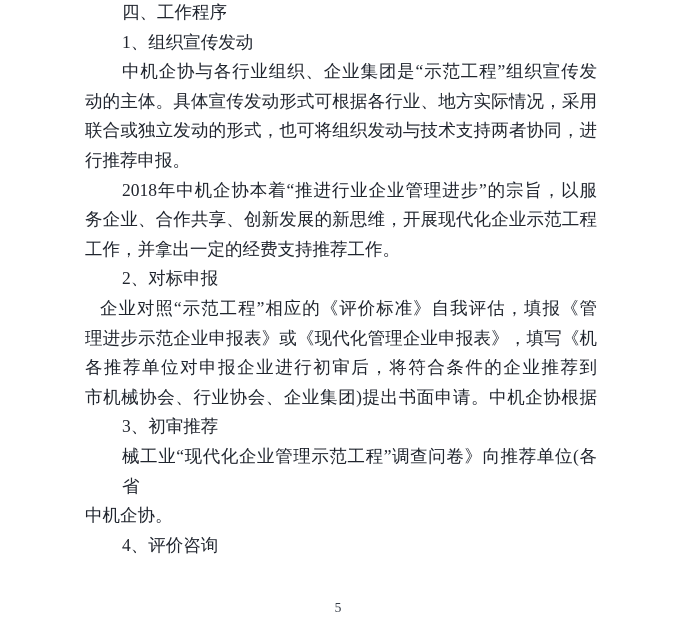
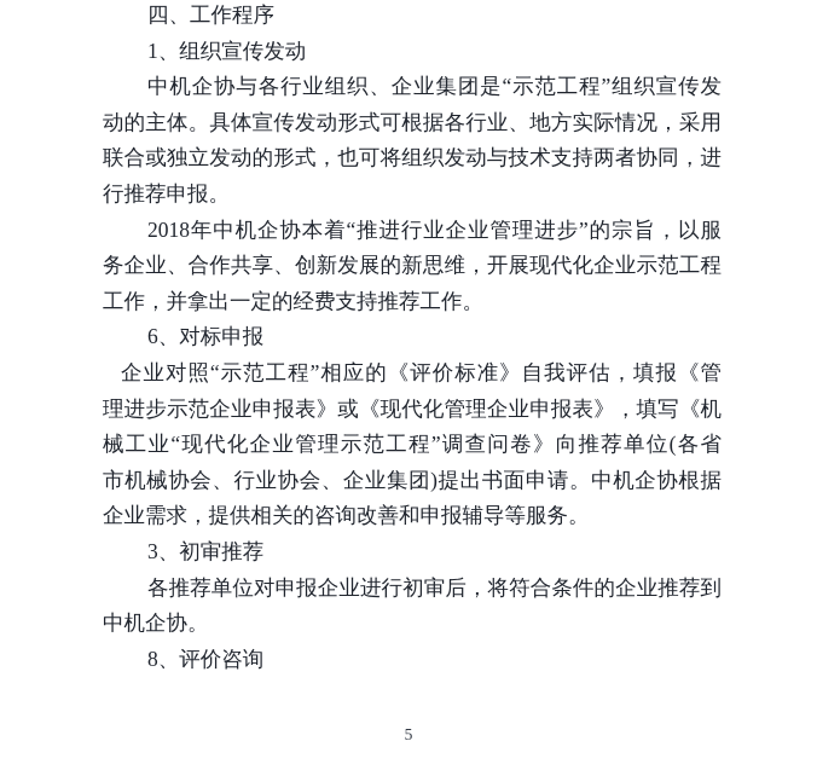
  四、工作程序
  1、组织宣传发动
  中机企协与各行业组织、企业集团是“示范工程”组织宣传发
  动的主体。具体宣传发动形式可根据各行业、地方实际情况，采用
  联合或独立发动的形式，也可将组织发动与技术支持两者协同，进
  行推荐申报。
  2018年中机企协本着“推进行业企业管理进步”的宗旨，以服
  务企业、合作共享、创新发展的新思维，开展现代化企业示范工程
  工作，并拿出一定的经费支持推荐工作。
- 2、对标申报
+ 6、对标申报
  企业对照“示范工程”相应的《评价标准》自我评估，填报《管
  理进步示范企业申报表》或《现代化管理企业申报表》，填写《机
- 各推荐单位对申报企业进行初审后，将符合条件的企业推荐到
+ 械工业“现代化企业管理示范工程”调查问卷》向推荐单位(各省
  市机械协会、行业协会、企业集团)提出书面申请。中机企协根据
+ 企业需求，提供相关的咨询改善和申报辅导等服务。
  3、初审推荐
- 械工业“现代化企业管理示范工程”调查问卷》向推荐单位(各省
+ 各推荐单位对申报企业进行初审后，将符合条件的企业推荐到
  中机企协。
- 4、评价咨询
+ 8、评价咨询
  5
